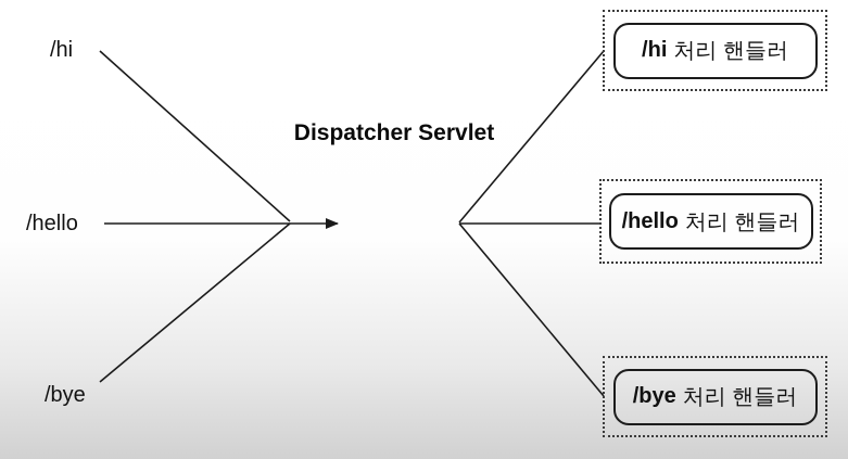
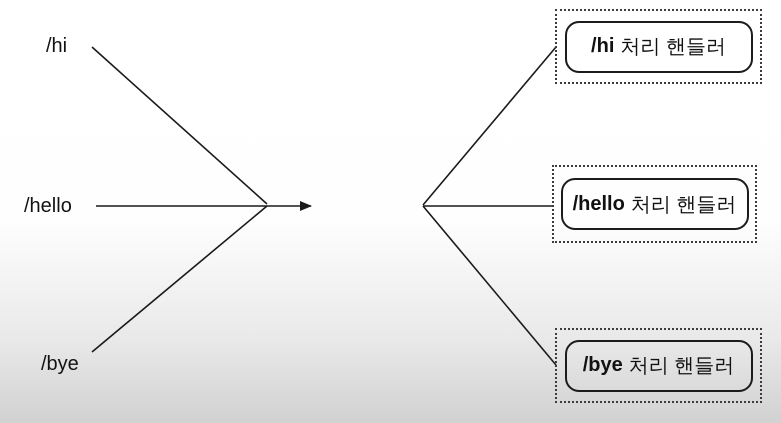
  /hi
  /hello
  /bye
- Dispatcher Servlet
  /hi
  처리 핸들러
  /hello
  처리 핸들러
  /bye
  처리 핸들러
